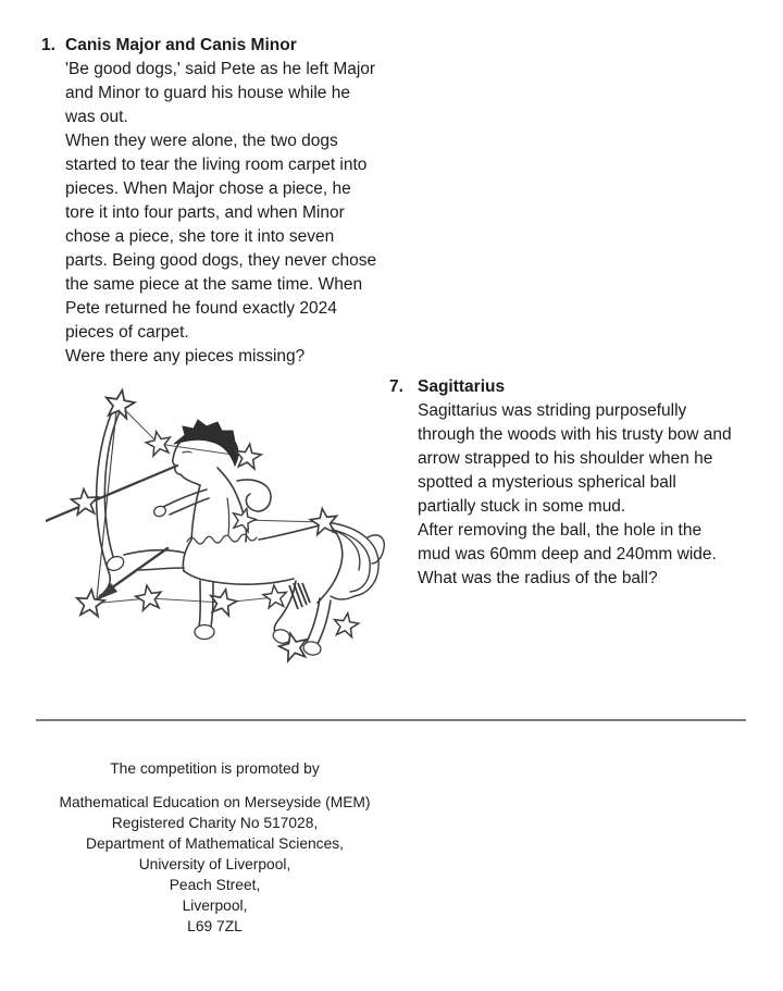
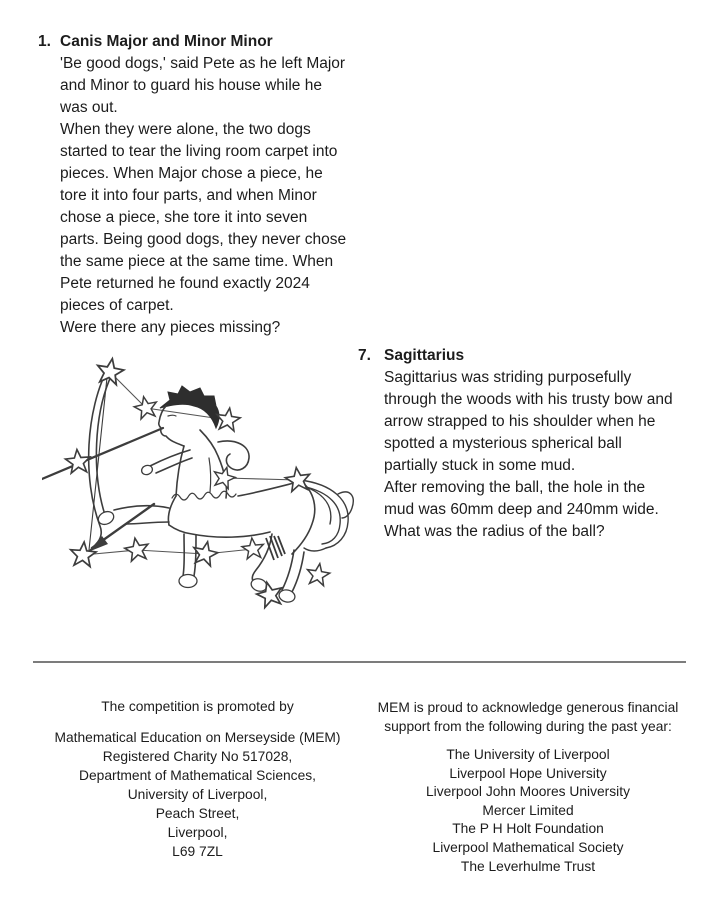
  1.
- Canis Major and Canis Minor
+ Canis Major and Minor Minor
  'Be good dogs,' said Pete as he left Major
  and Minor to guard his house while he
  was out.
  When they were alone, the two dogs
  started to tear the living room carpet into
  pieces. When Major chose a piece, he
  tore it into four parts, and when Minor
  chose a piece, she tore it into seven
  parts. Being good dogs, they never chose
  the same piece at the same time. When
  Pete returned he found exactly 2024
  pieces of carpet.
  Were there any pieces missing?
  7.
  Sagittarius
  Sagittarius was striding purposefully
  through the woods with his trusty bow and
  arrow strapped to his shoulder when he
  spotted a mysterious spherical ball
  partially stuck in some mud.
  After removing the ball, the hole in the
  mud was 60mm deep and 240mm wide.
  What was the radius of the ball?
  The competition is promoted by
  Mathematical Education on Merseyside (MEM)
  Registered Charity No 517028,
  Department of Mathematical Sciences,
  University of Liverpool,
  Peach Street,
  Liverpool,
  L69 7ZL
+ MEM is proud to acknowledge generous financial
+ support from the following during the past year:
+ The University of Liverpool
+ Liverpool Hope University
+ Liverpool John Moores University
+ Mercer Limited
+ The P H Holt Foundation
+ Liverpool Mathematical Society
+ The Leverhulme Trust
